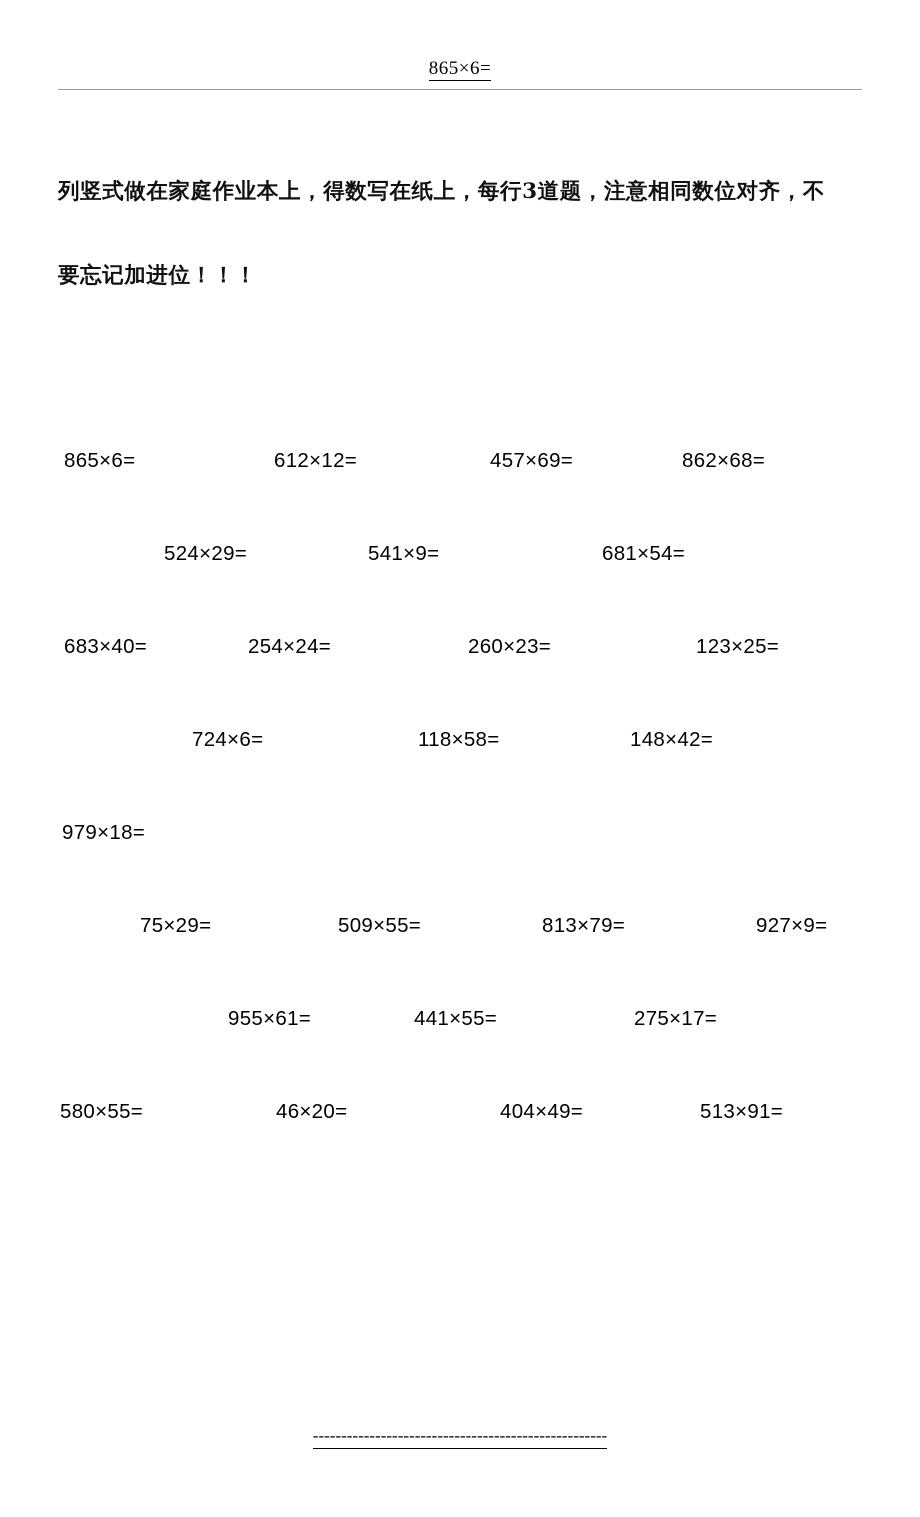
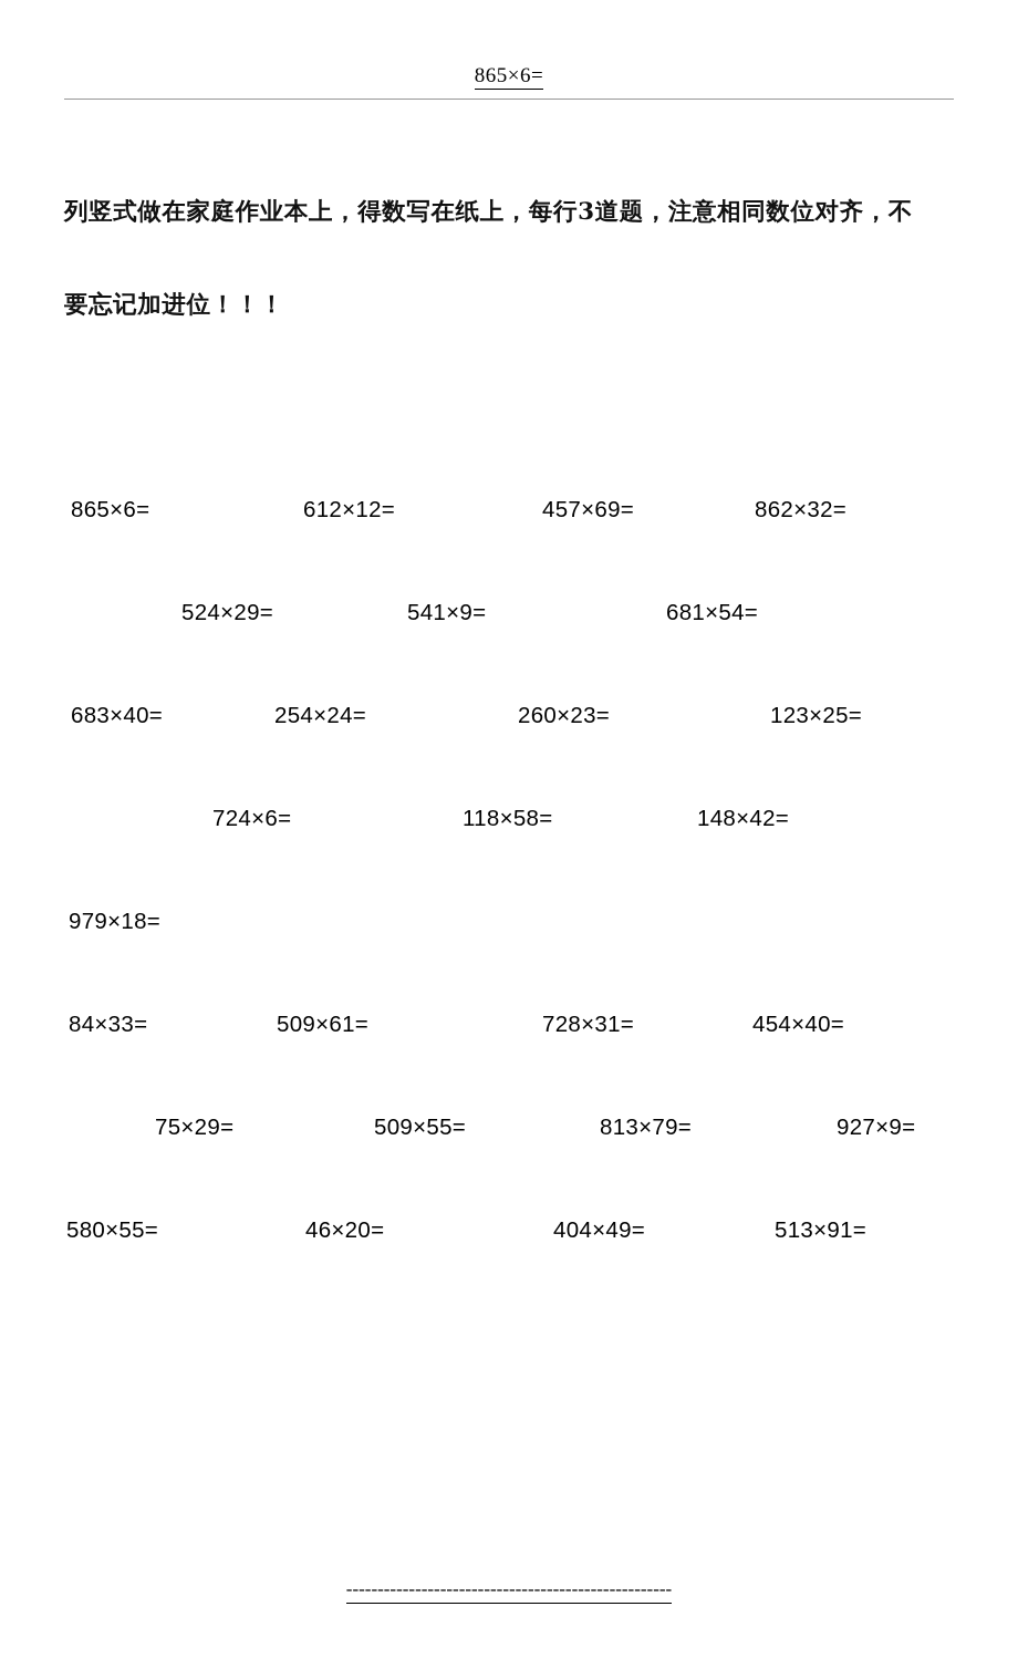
  865×6=
  列竖式做在家庭作业本上，得数写在纸上，每行3道题，注意相同数位对齐，不
  要忘记加进位！！！
  865×6=
  612×12=
  457×69=
- 862×68=
+ 862×32=
  524×29=
  541×9=
  681×54=
  683×40=
  254×24=
  260×23=
  123×25=
  724×6=
  118×58=
  148×42=
  979×18=
+ 84×33=
+ 509×61=
+ 728×31=
+ 454×40=
  75×29=
  509×55=
  813×79=
  927×9=
- 955×61=
- 441×55=
- 275×17=
  580×55=
  46×20=
  404×49=
  513×91=
  ----------------------------------------------------
